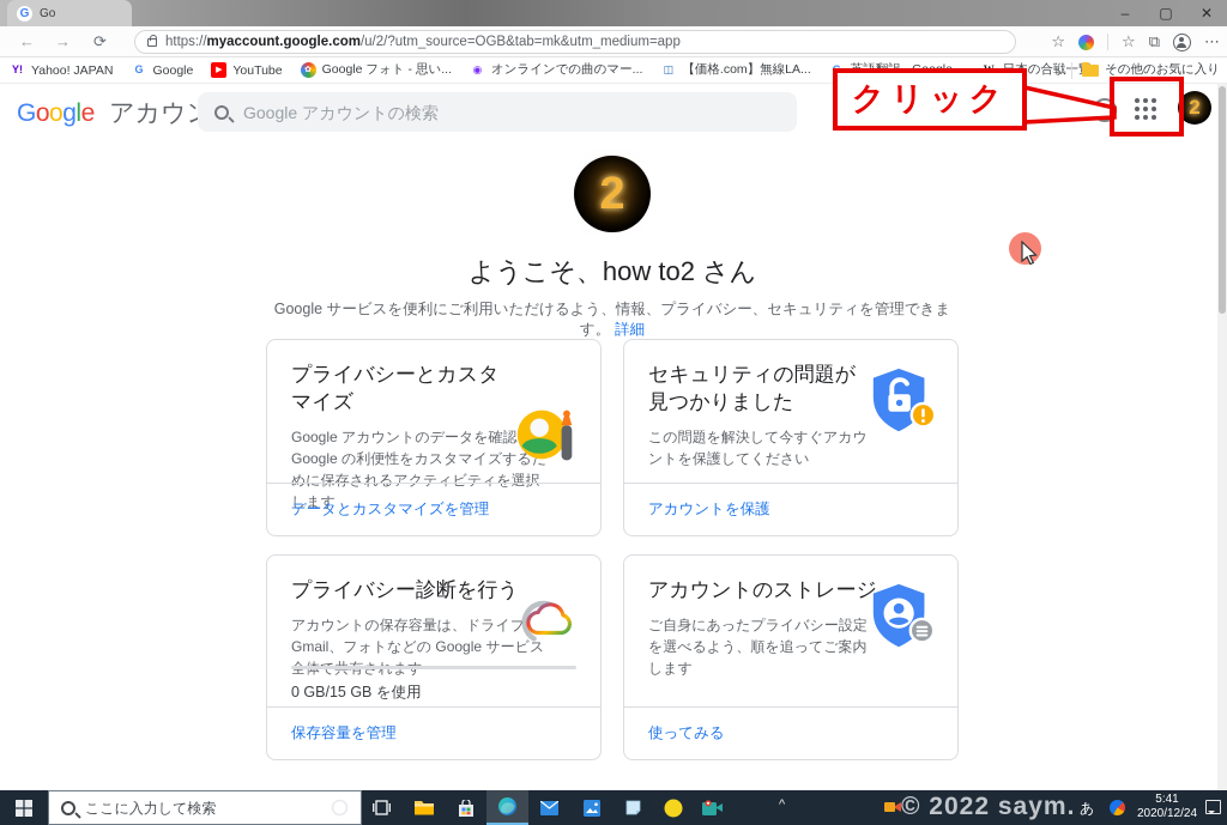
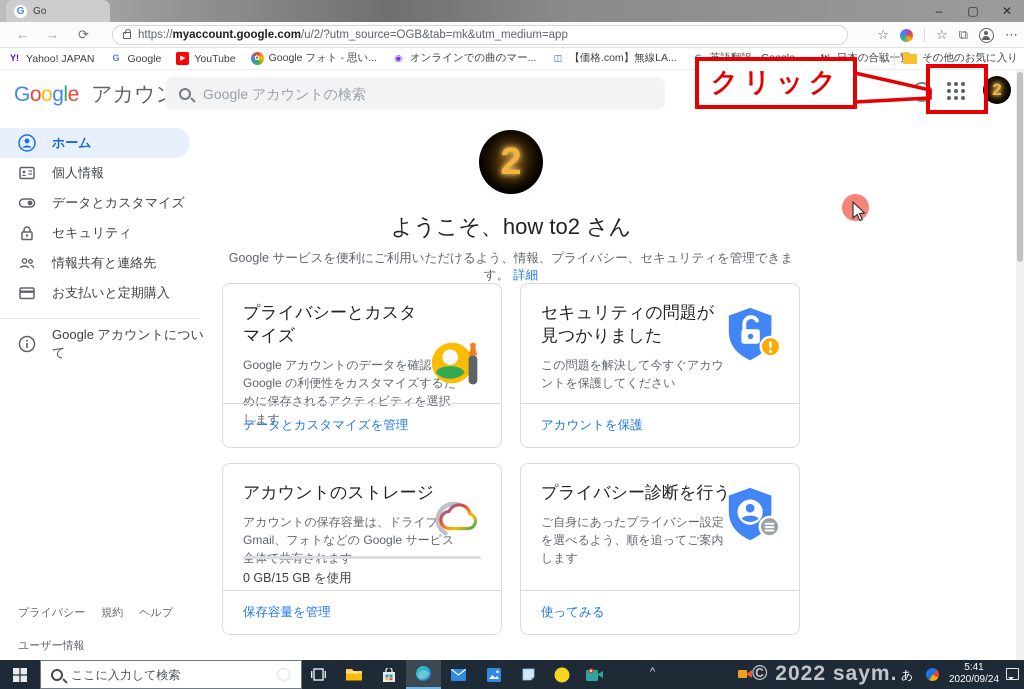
  G
  Go
  –
  ▢
  ✕
  ←
  →
  ⟳
  https://myaccount.google.com/u/2/?utm_source=OGB&tab=mk&utm_medium=app
  ☆
  ☆
  ⧉
  ⋯
  Y!
  Yahoo! JAPAN
  G
  Google
  YouTube
  Google フォト - 思い...
  ◉
  オンラインでの曲のマー...
  ◫
  【価格.com】無線LA...
  ›
  その他のお気に入り
  Google アカウ
  Google アカウントの検索
  2
+ ホーム
+ 個人情報
+ データとカスタマイズ
+ セキュリティ
+ 情報共有と連絡先
+ お支払いと定期購入
+ Google アカウントについて
+ プライバシー
+ 規約
+ ヘルプ
+ ユーザー情報
  2
  ようこそ、how to2 さん
  Google サービスを便利にご利用いただけるよう、情報、プライバシー、セキュリティを管理できます。 詳細
  プライバシーとカスタマイズ
  Google アカウントのデータを確認Google の利便性をカスタマイズするめに保存されるアクティビティを選択します
  データとカスタマイズを管理
  セキュリティの問題が見つかりました
  この問題を解決して今すぐアカウントを保護してください
  アカウントを保護
- プライバシー診断を行う
+ アカウントのストレージ
  アカウントの保存容量は、ドライブGmail、フォトなどの Google サービス
  0 GB/15 GB を使用
  保存容量を管理
- アカウントのストレージ
+ プライバシー診断を行う
  ご自身にあったプライバシー設定を選べるよう、順を追ってご案内します
  使ってみる
  クリック
  ここに入力して検索
  ^
  © 2022 saym.
  あ
  5:41
- 2020/12/24
+ 2020/09/24
